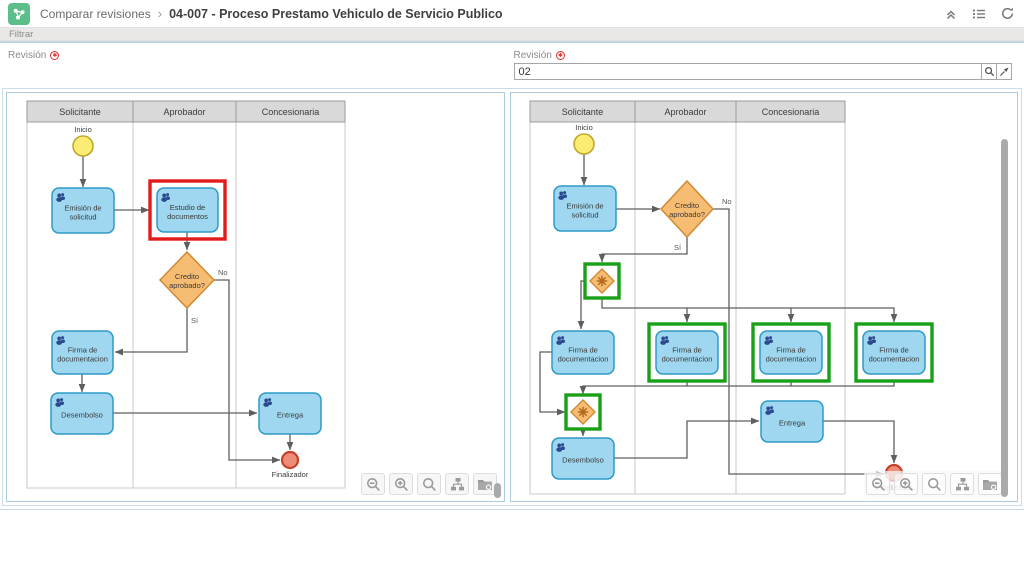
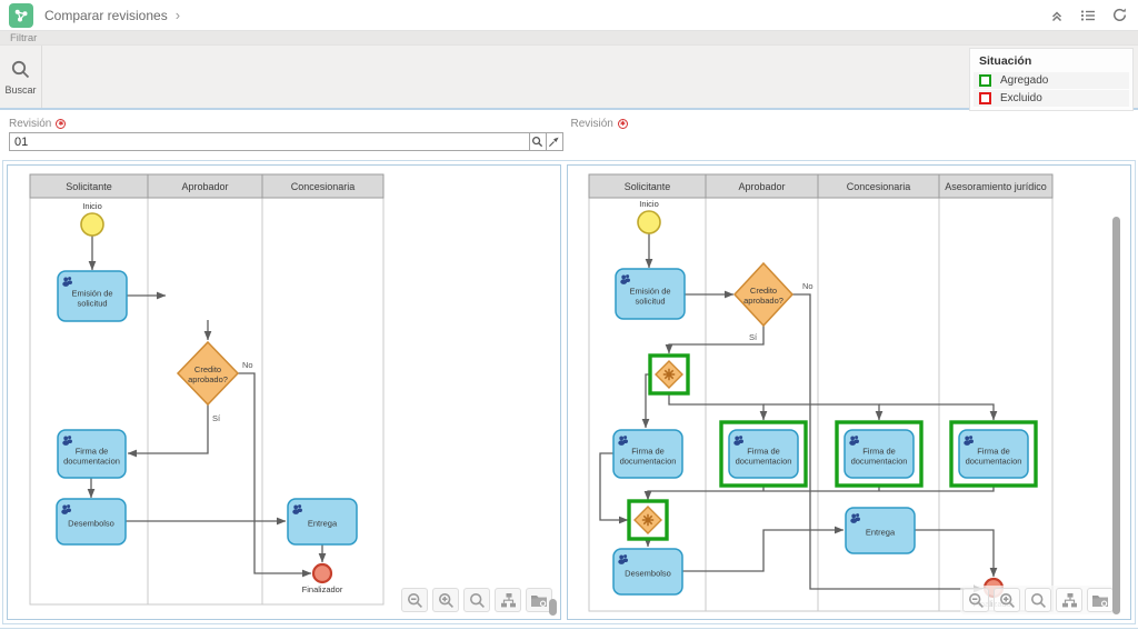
  Comparar revisiones
  ›
- 04-007 - Proceso Prestamo Vehiculo de Servicio Publico
  Filtrar
+ Buscar
+ Situación
+ Agregado
+ Excluido
  Revisión
+ 01
  Revisión
- 02
  Solicitante
  Aprobador
  Concesionaria
  No
  Sí
  Inicio
  Emisión de
  solicitud
- Estudio de
- documentos
  Credito
  aprobado?
  Firma de
  documentacion
  Desembolso
  Entrega
  Finalizador
  Solicitante
  Aprobador
  Concesionaria
+ Asesoramiento jurídico
  No
  Sí
  Inicio
  Emisión de
  solicitud
  Credito
  aprobado?
  Firma de
  documentacion
  Firma de
  documentacion
  Firma de
  documentacion
  Firma de
  documentacion
  Desembolso
  Entrega
  nalizaor
